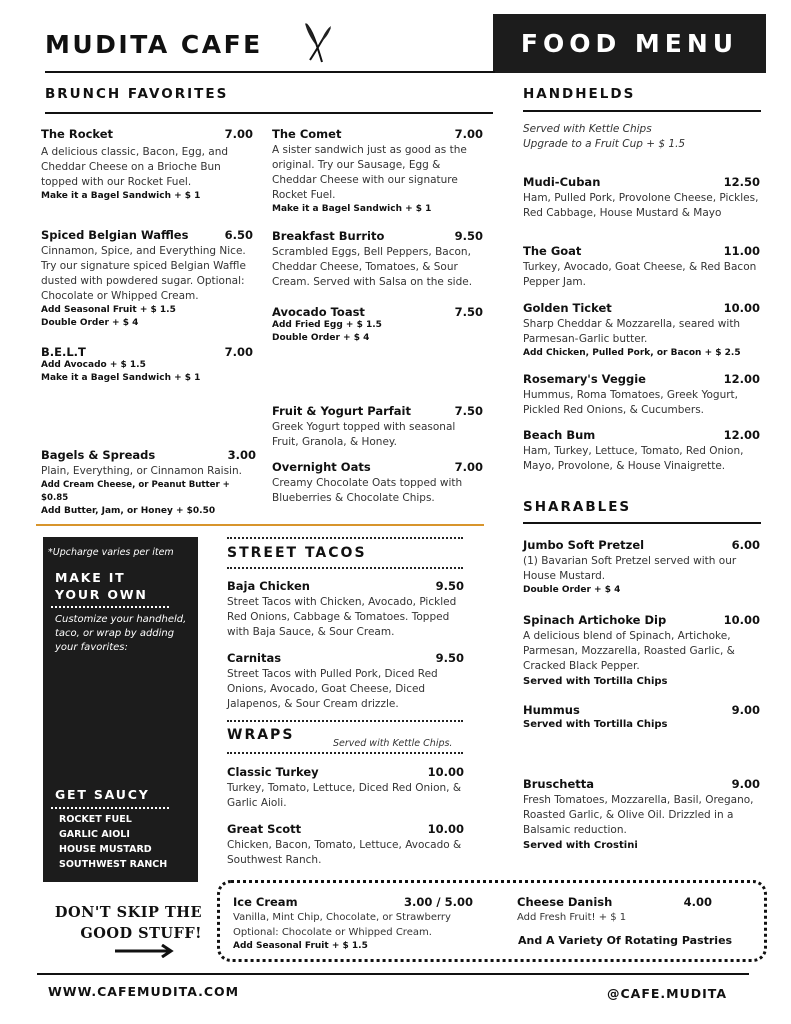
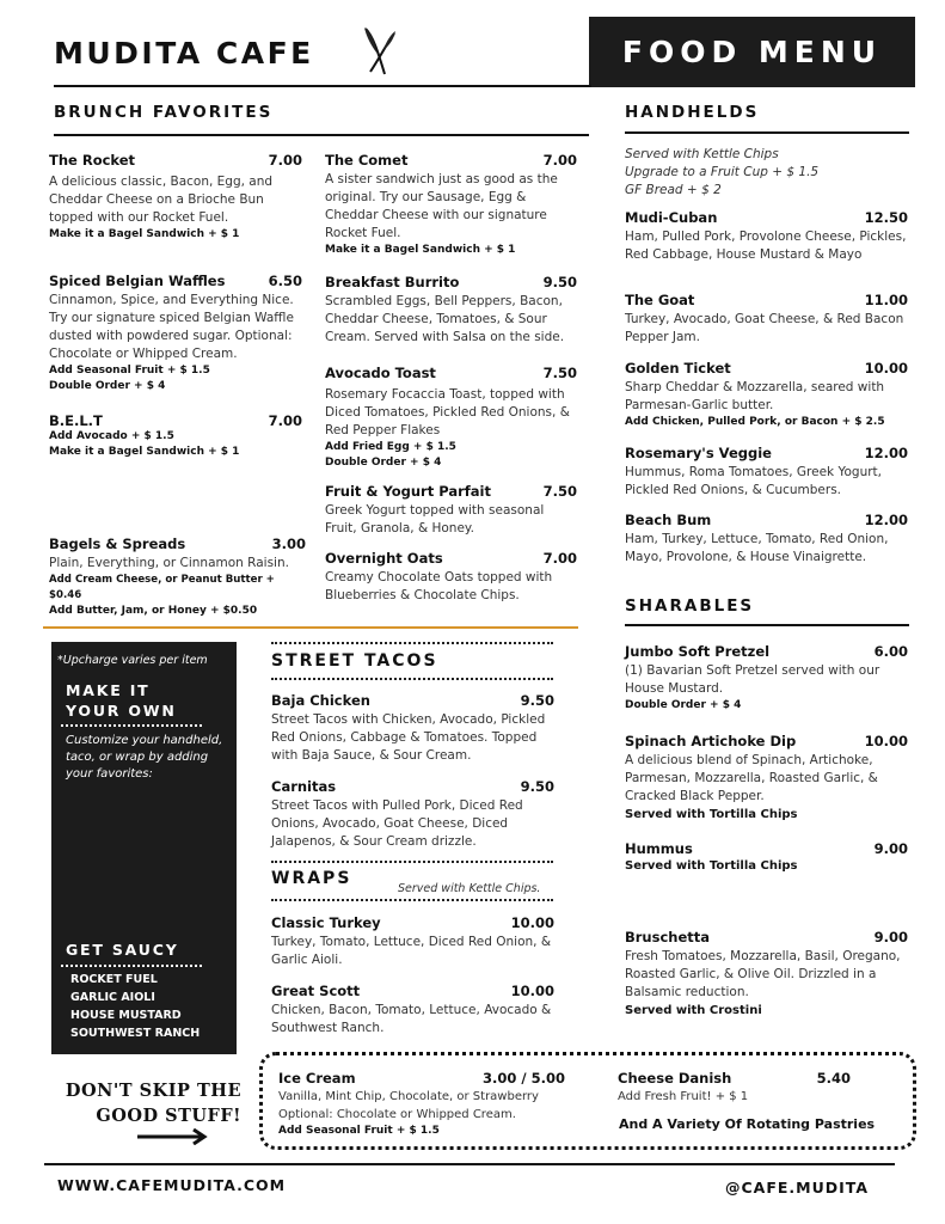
  MUDITA CAFE
  FOOD MENU
  BRUNCH FAVORITES
  The Rocket
  7.00
  A delicious classic, Bacon, Egg, and Cheddar Cheese on a Brioche Bun topped with our Rocket Fuel.
  Make it a Bagel Sandwich + $ 1
  Spiced Belgian Waffles
  6.50
  Cinnamon, Spice, and Everything Nice. Try our signature spiced Belgian Waffle dusted with powdered sugar. Optional: Chocolate or Whipped Cream.
  Add Seasonal Fruit + $ 1.5
  Double Order + $ 4
  B.E.L.T
  7.00
  Add Avocado + $ 1.5
  Make it a Bagel Sandwich + $ 1
  Bagels & Spreads
  3.00
  Plain, Everything, or Cinnamon Raisin.
- Add Cream Cheese, or Peanut Butter + $0.85
+ Add Cream Cheese, or Peanut Butter + $0.46
  Add Butter, Jam, or Honey + $0.50
  The Comet
  7.00
  A sister sandwich just as good as the original. Try our Sausage, Egg & Cheddar Cheese with our signature Rocket Fuel.
  Make it a Bagel Sandwich + $ 1
  Breakfast Burrito
  9.50
  Scrambled Eggs, Bell Peppers, Bacon, Cheddar Cheese, Tomatoes, & Sour Cream. Served with Salsa on the side.
  Avocado Toast
  7.50
+ Rosemary Focaccia Toast, topped with Diced Tomatoes, Pickled Red Onions, & Red Pepper Flakes
  Add Fried Egg + $ 1.5
  Double Order + $ 4
  Fruit & Yogurt Parfait
  7.50
  Greek Yogurt topped with seasonal Fruit, Granola, & Honey.
  Overnight Oats
  7.00
  Creamy Chocolate Oats topped with Blueberries & Chocolate Chips.
  HANDHELDS
  Served with Kettle Chips
  Upgrade to a Fruit Cup + $ 1.5
+ GF Bread + $ 2
  Mudi-Cuban
  12.50
  Ham, Pulled Pork, Provolone Cheese, Pickles, Red Cabbage, House Mustard & Mayo
  The Goat
  11.00
  Turkey, Avocado, Goat Cheese, & Red Bacon Pepper Jam.
  Golden Ticket
  10.00
  Sharp Cheddar & Mozzarella, seared with Parmesan-Garlic butter.
  Add Chicken, Pulled Pork, or Bacon + $ 2.5
  Rosemary's Veggie
  12.00
  Hummus, Roma Tomatoes, Greek Yogurt, Pickled Red Onions, & Cucumbers.
  Beach Bum
  12.00
  Ham, Turkey, Lettuce, Tomato, Red Onion, Mayo, Provolone, & House Vinaigrette.
  SHARABLES
  Jumbo Soft Pretzel
  6.00
  (1) Bavarian Soft Pretzel served with our House Mustard.
  Double Order + $ 4
  Spinach Artichoke Dip
  10.00
  A delicious blend of Spinach, Artichoke, Parmesan, Mozzarella, Roasted Garlic, & Cracked Black Pepper.
  Served with Tortilla Chips
  Hummus
  9.00
  Served with Tortilla Chips
  Bruschetta
  9.00
  Fresh Tomatoes, Mozzarella, Basil, Oregano, Roasted Garlic, & Olive Oil. Drizzled in a Balsamic reduction.
  Served with Crostini
  *Upcharge varies per item
  MAKE IT
  YOUR OWN
  Customize your handheld, taco, or wrap by adding your favorites:
  GET SAUCY
  ROCKET FUEL
  GARLIC AIOLI
  HOUSE MUSTARD
  SOUTHWEST RANCH
  STREET TACOS
  Baja Chicken
  9.50
  Street Tacos with Chicken, Avocado, Pickled Red Onions, Cabbage & Tomatoes. Topped with Baja Sauce, & Sour Cream.
  Carnitas
  9.50
  Street Tacos with Pulled Pork, Diced Red Onions, Avocado, Goat Cheese, Diced Jalapenos, & Sour Cream drizzle.
  WRAPS
  Served with Kettle Chips.
  Classic Turkey
  10.00
  Turkey, Tomato, Lettuce, Diced Red Onion, & Garlic Aioli.
  Great Scott
  10.00
  Chicken, Bacon, Tomato, Lettuce, Avocado & Southwest Ranch.
  DON'T SKIP THE
  GOOD STUFF!
  Ice Cream
  3.00 / 5.00
  Vanilla, Mint Chip, Chocolate, or Strawberry
  Optional: Chocolate or Whipped Cream.
  Add Seasonal Fruit + $ 1.5
  Cheese Danish
- 4.00
+ 5.40
  Add Fresh Fruit! + $ 1
  And A Variety Of Rotating Pastries
  WWW.CAFEMUDITA.COM
  @CAFE.MUDITA
